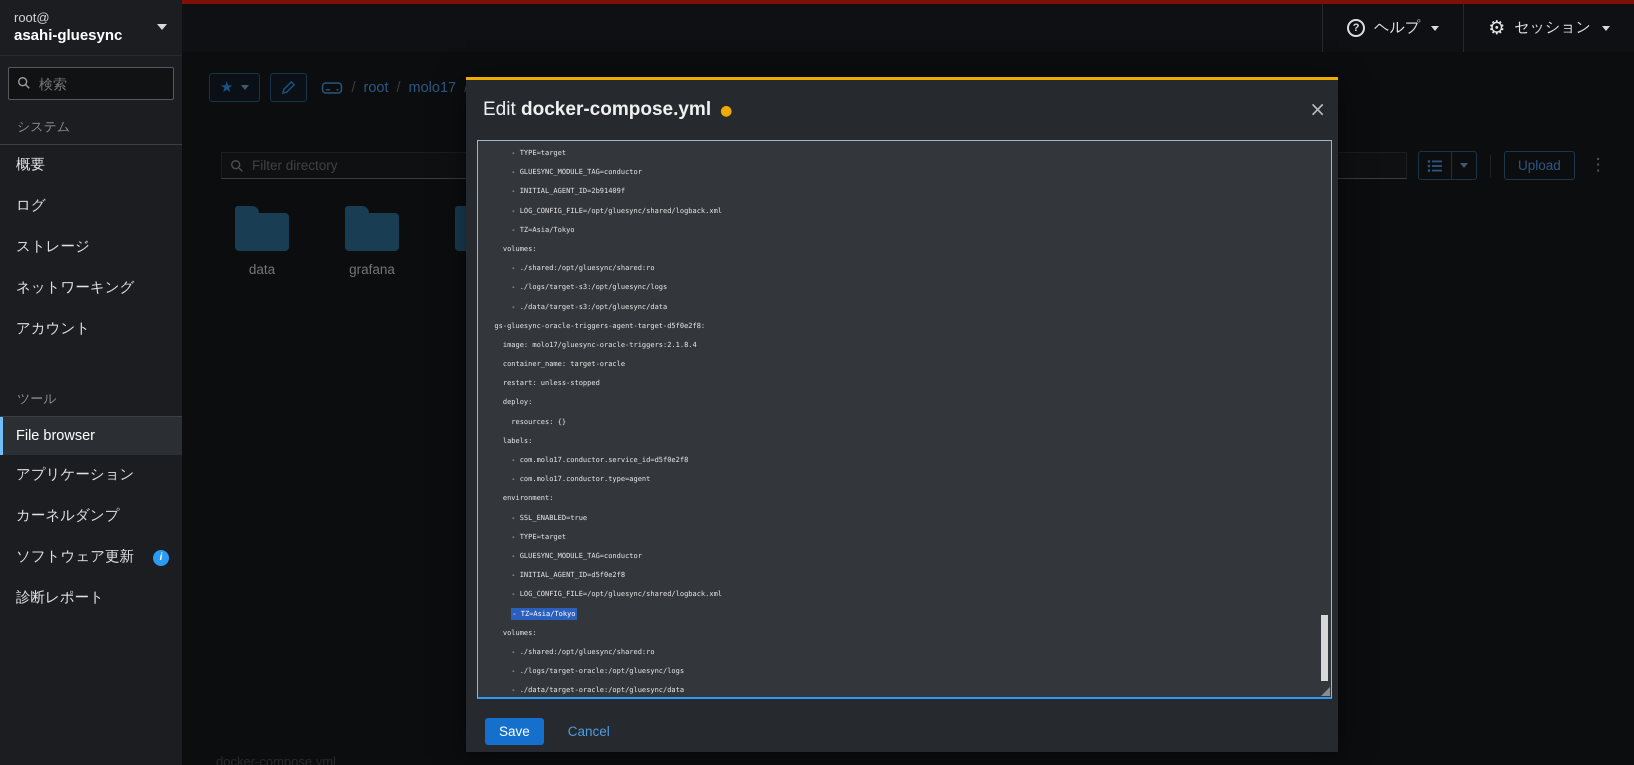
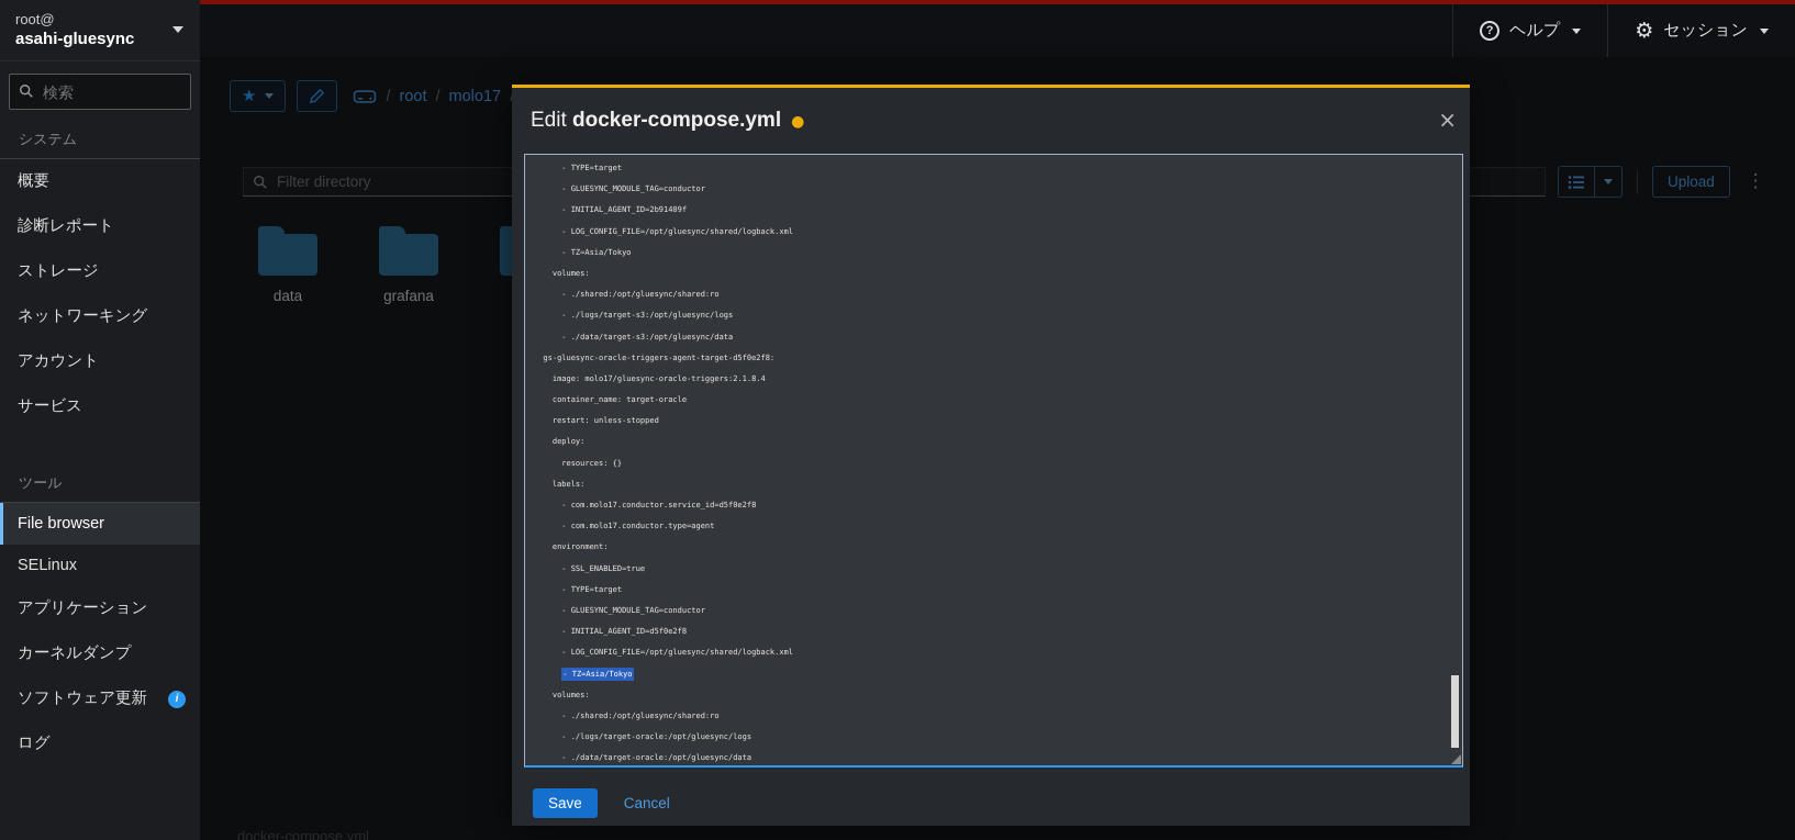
  root@
  asahi-gluesync
  検索
  システム
  概要
- ログ
+ 診断レポート
  ストレージ
  ネットワーキング
  アカウント
+ サービス
  ツール
  File browser
+ SELinux
  アプリケーション
  カーネルダンプ
  ソフトウェア更新
  i
- 診断レポート
+ ログ
  ?
  ヘルプ
  ⚙
  セッション
  ★
  /
  root
  /
  molo17
  Filter directory
  Upload
  ⋮
  data
  grafana
  docker-compose.yml
  Edit docker-compose.yml ●
  ×
  - TYPE=target
  - GLUESYNC_MODULE_TAG=conductor
  - INITIAL_AGENT_ID=2b91409f
  - LOG_CONFIG_FILE=/opt/gluesync/shared/logback.xml
  - TZ=Asia/Tokyo
  volumes:
  - ./shared:/opt/gluesync/shared:ro
  - ./logs/target-s3:/opt/gluesync/logs
  - ./data/target-s3:/opt/gluesync/data
  gs-gluesync-oracle-triggers-agent-target-d5f0e2f8:
  image: molo17/gluesync-oracle-triggers:2.1.8.4
  container_name: target-oracle
  restart: unless-stopped
  deploy:
  resources: {}
  labels:
  - com.molo17.conductor.service_id=d5f0e2f8
  - com.molo17.conductor.type=agent
  environment:
  - SSL_ENABLED=true
  - TYPE=target
  - GLUESYNC_MODULE_TAG=conductor
  - INITIAL_AGENT_ID=d5f0e2f8
  - LOG_CONFIG_FILE=/opt/gluesync/shared/logback.xml
  - TZ=Asia/Tokyo
  volumes:
  - ./shared:/opt/gluesync/shared:ro
  - ./logs/target-oracle:/opt/gluesync/logs
  - ./data/target-oracle:/opt/gluesync/data
  Save
  Cancel
